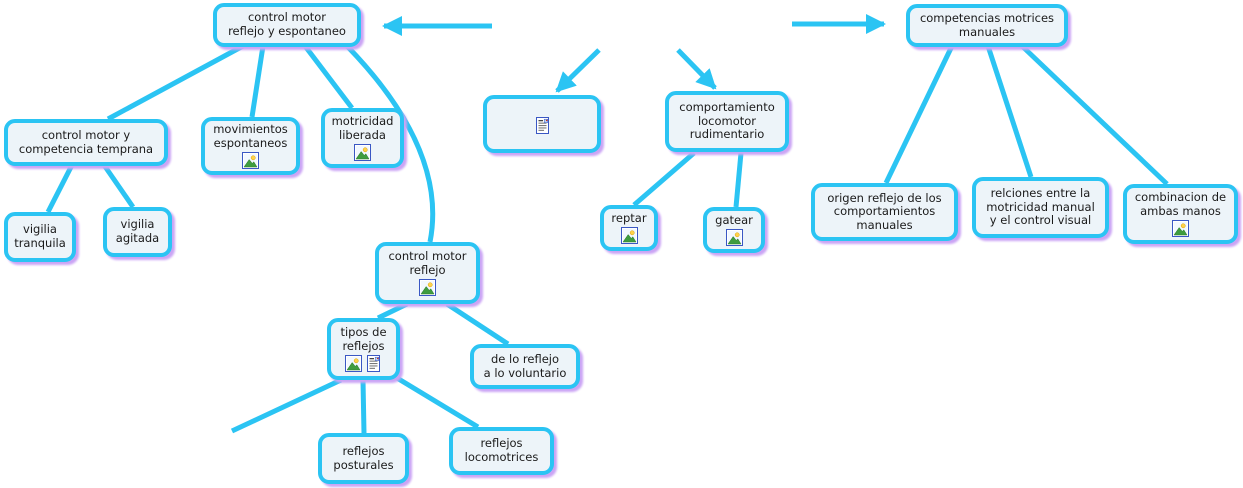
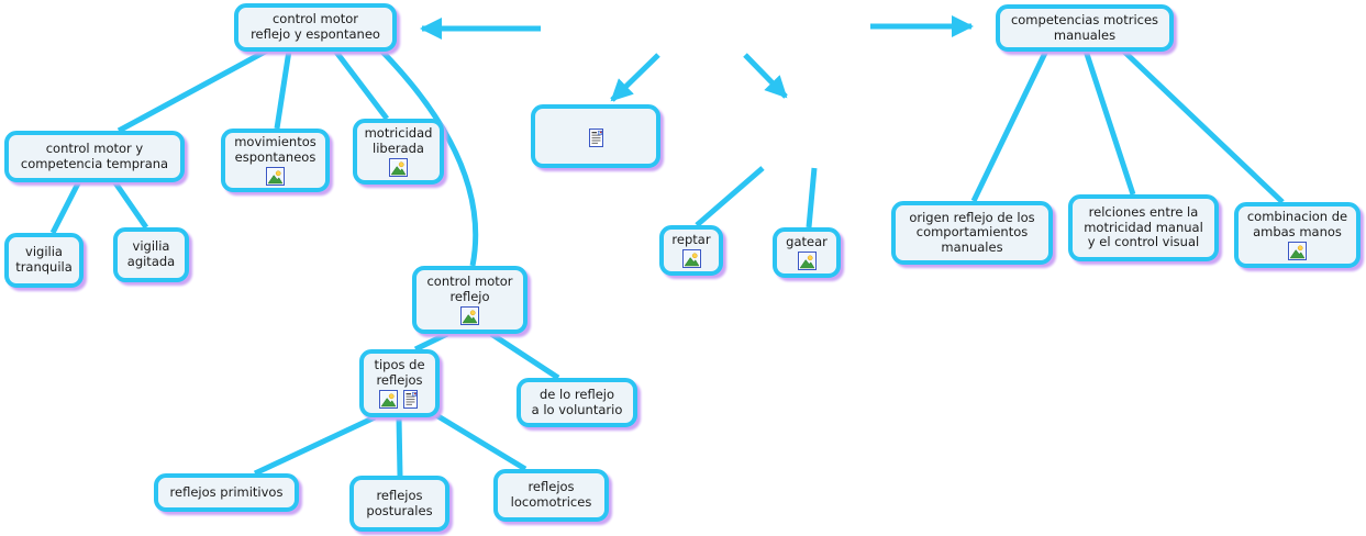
  control motor
  reflejo y espontaneo
  competencias motrices
  manuales
  control motor y
  competencia temprana
  movimientos
  espontaneos
  motricidad
  liberada
  vigilia
  tranquila
  vigilia
  agitada
- comportamiento
- locomotor
- rudimentario
  reptar
  gatear
  origen reflejo de los
  comportamientos
  manuales
  relciones entre la
  motricidad manual
  y el control visual
  combinacion de
  ambas manos
  control motor
  reflejo
  tipos de
  reflejos
  de lo reflejo
  a lo voluntario
+ reflejos primitivos
  reflejos
  posturales
  reflejos
  locomotrices
